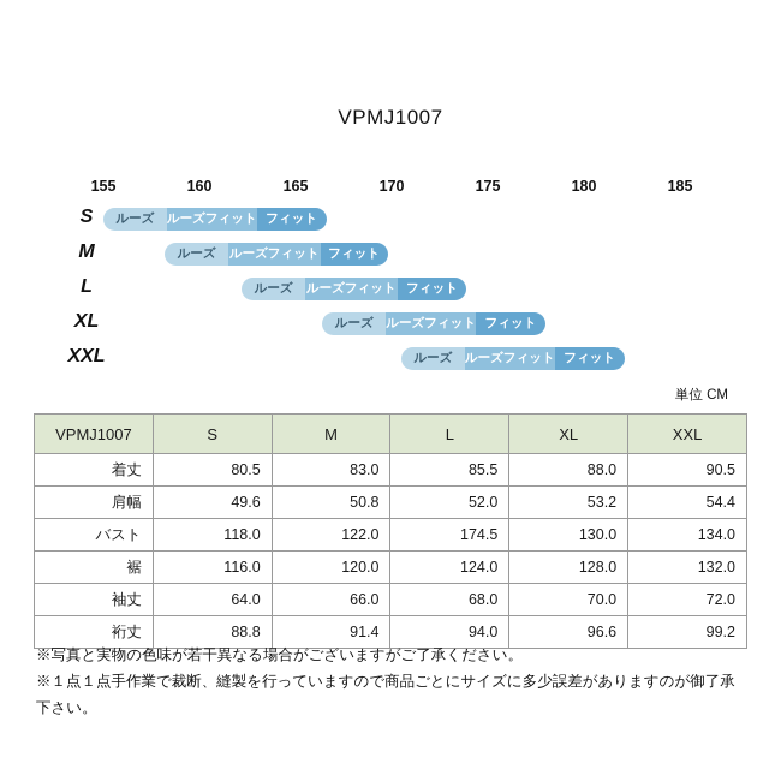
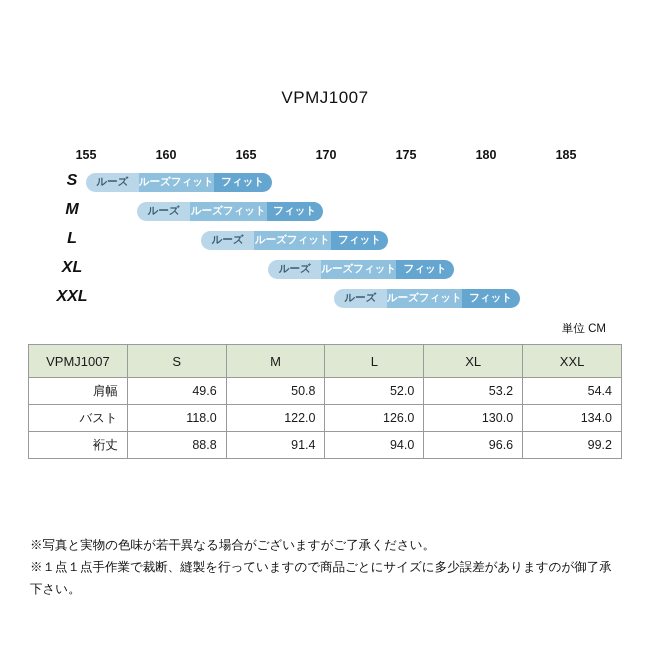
  VPMJ1007
  155
  160
  165
  170
  175
  180
  185
  S
  ルーズ
  ルーズフィット
  フィット
  M
  ルーズ
  ルーズフィット
  フィット
  L
  ルーズ
  ルーズフィット
  フィット
  XL
  ルーズ
  ルーズフィット
  フィット
  XXL
  ルーズ
  ルーズフィット
  フィット
  単位 CM
  VPMJ1007	S	M	L	XL	XXL
- 着丈	80.5	83.0	85.5	88.0	90.5
  肩幅	49.6	50.8	52.0	53.2	54.4
- バスト	118.0	122.0	174.5	130.0	134.0
+ バスト	118.0	122.0	126.0	130.0	134.0
- 裾	116.0	120.0	124.0	128.0	132.0
- 袖丈	64.0	66.0	68.0	70.0	72.0
  裄丈	88.8	91.4	94.0	96.6	99.2
  ※写真と実物の色味が若干異なる場合がございますがご了承ください。
  ※１点１点手作業で裁断、縫製を行っていますので商品ごとにサイズに多少誤差がありますのが御了承下さい。
